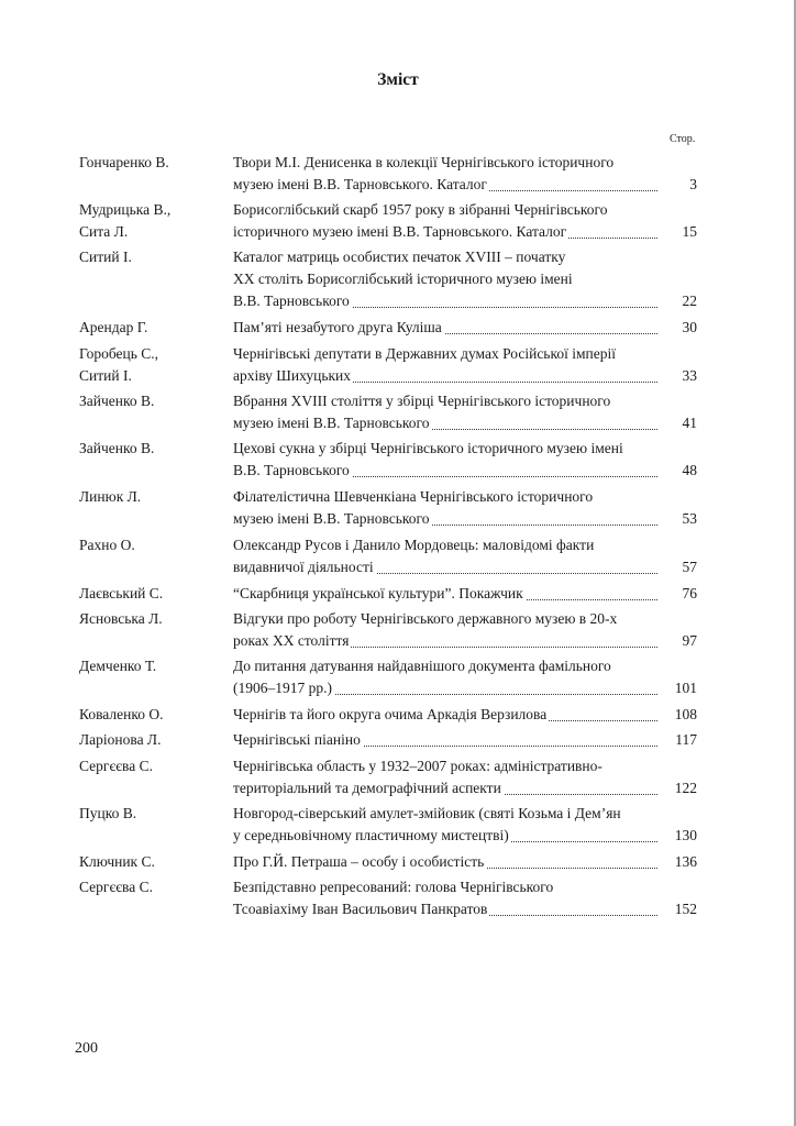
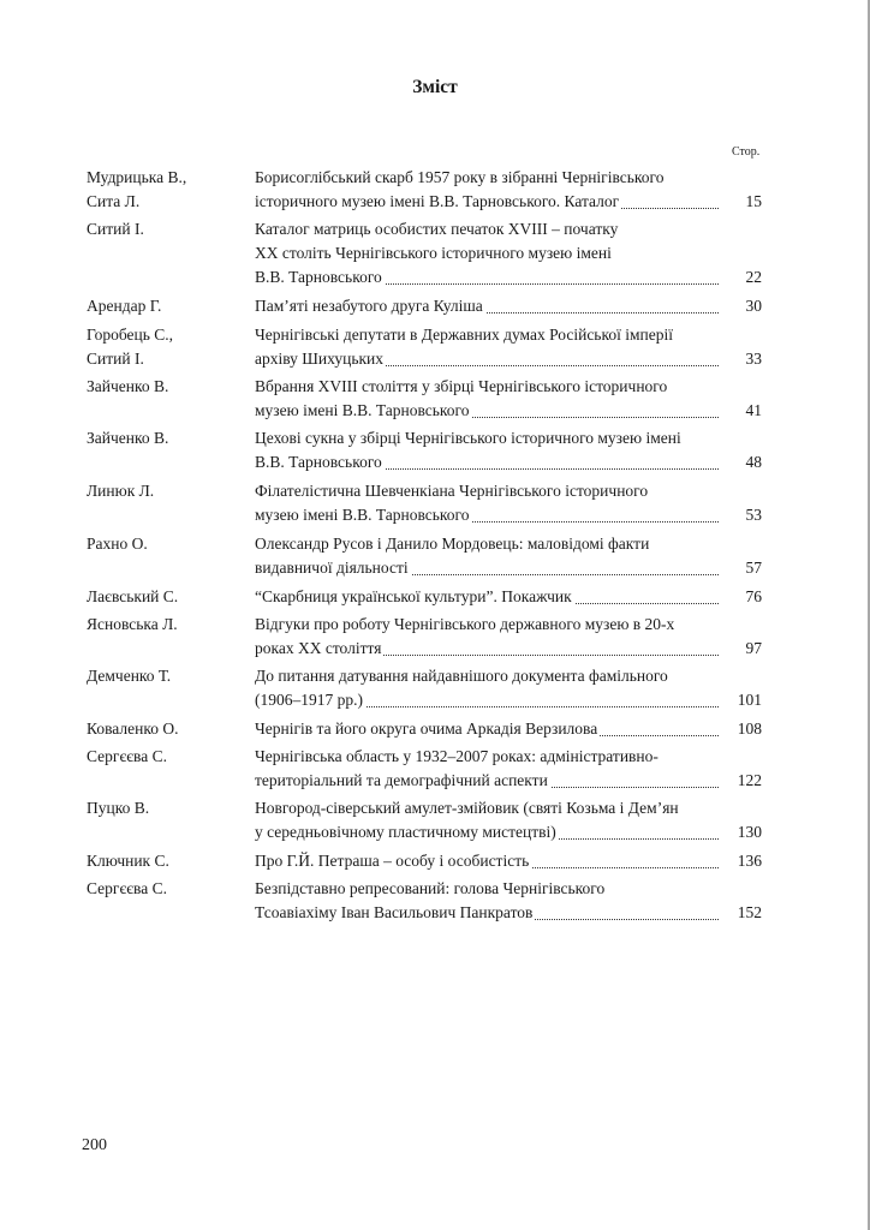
  Зміст
  Стор.
- Гончаренко В.
- Твори М.І. Денисенка в колекції Чернігівського історичного
- музею імені В.В. Тарновського. Каталог
- 3
  Мудрицька В.,
  Сита Л.
  Борисоглібський скарб 1957 року в зібранні Чернігівського
  історичного музею імені В.В. Тарновського. Каталог
  15
  Ситий І.
  Каталог матриць особистих печаток XVIII – початку
- XX століть Борисоглібський історичного музею імені
+ XX століть Чернігівського історичного музею імені
  В.В. Тарновського
  22
  Арендар Г.
  Пам’яті незабутого друга Куліша
  30
  Горобець С.,
  Ситий І.
  Чернігівські депутати в Державних думах Російської імперії
  архіву Шихуцьких
  33
  Зайченко В.
  Вбрання XVIII століття у збірці Чернігівського історичного
  музею імені В.В. Тарновського
  41
  Зайченко В.
  Цехові сукна у збірці Чернігівського історичного музею імені
  В.В. Тарновського
  48
  Линюк Л.
  Філателістична Шевченкіана Чернігівського історичного
  музею імені В.В. Тарновського
  53
  Рахно О.
  Олександр Русов і Данило Мордовець: маловідомі факти
  видавничої діяльності
  57
  Лаєвський С.
  “Скарбниця української культури”. Покажчик
  76
  Ясновська Л.
  Відгуки про роботу Чернігівського державного музею в 20-х
  роках XX століття
  97
  Демченко Т.
  До питання датування найдавнішого документа фамільного
  (1906–1917 рр.)
  101
  Коваленко О.
  Чернігів та його округа очима Аркадія Верзилова
  108
- Ларіонова Л.
- Чернігівські піаніно
- 117
  Сергєєва С.
  Чернігівська область у 1932–2007 роках: адміністративно-
  територіальний та демографічний аспекти
  122
  Пуцко В.
  Новгород-сіверський амулет-змійовик (святі Козьма і Дем’ян
  у середньовічному пластичному мистецтві)
  130
  Ключник С.
  Про Г.Й. Петраша – особу і особистість
  136
  Сергєєва С.
  Безпідставно репресований: голова Чернігівського
  Тсоавіахіму Іван Васильович Панкратов
  152
  200
